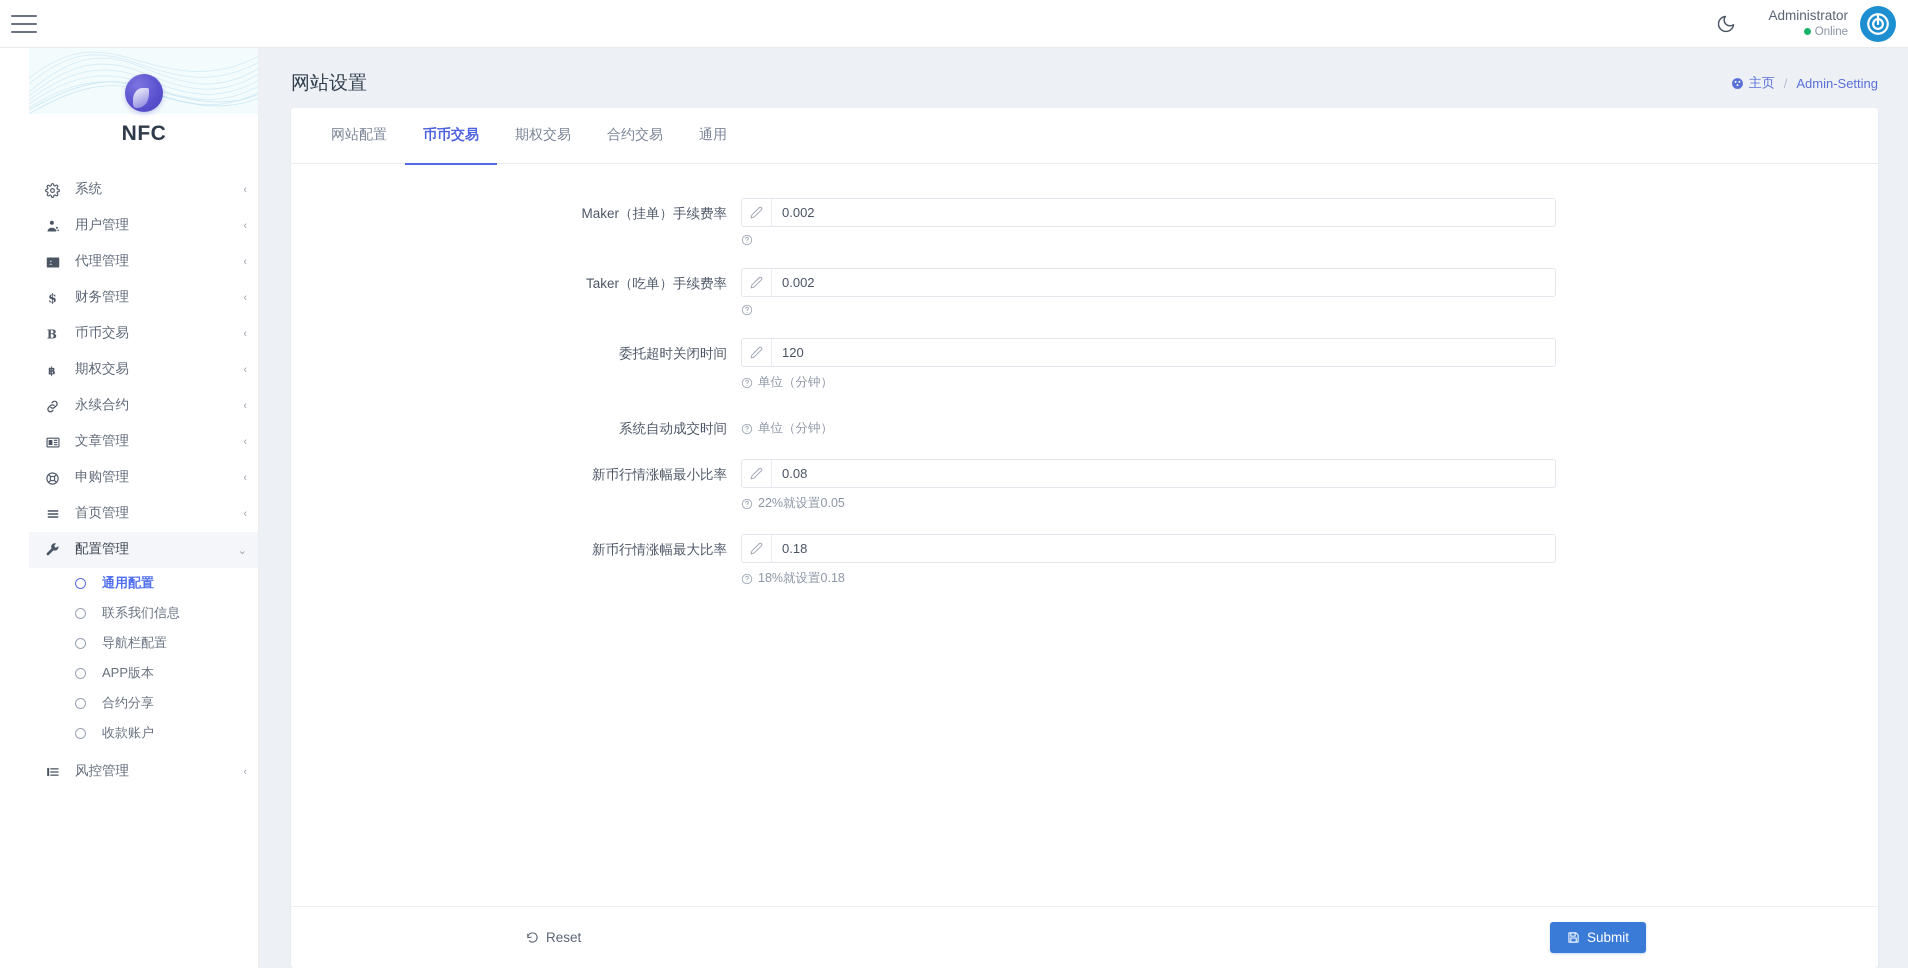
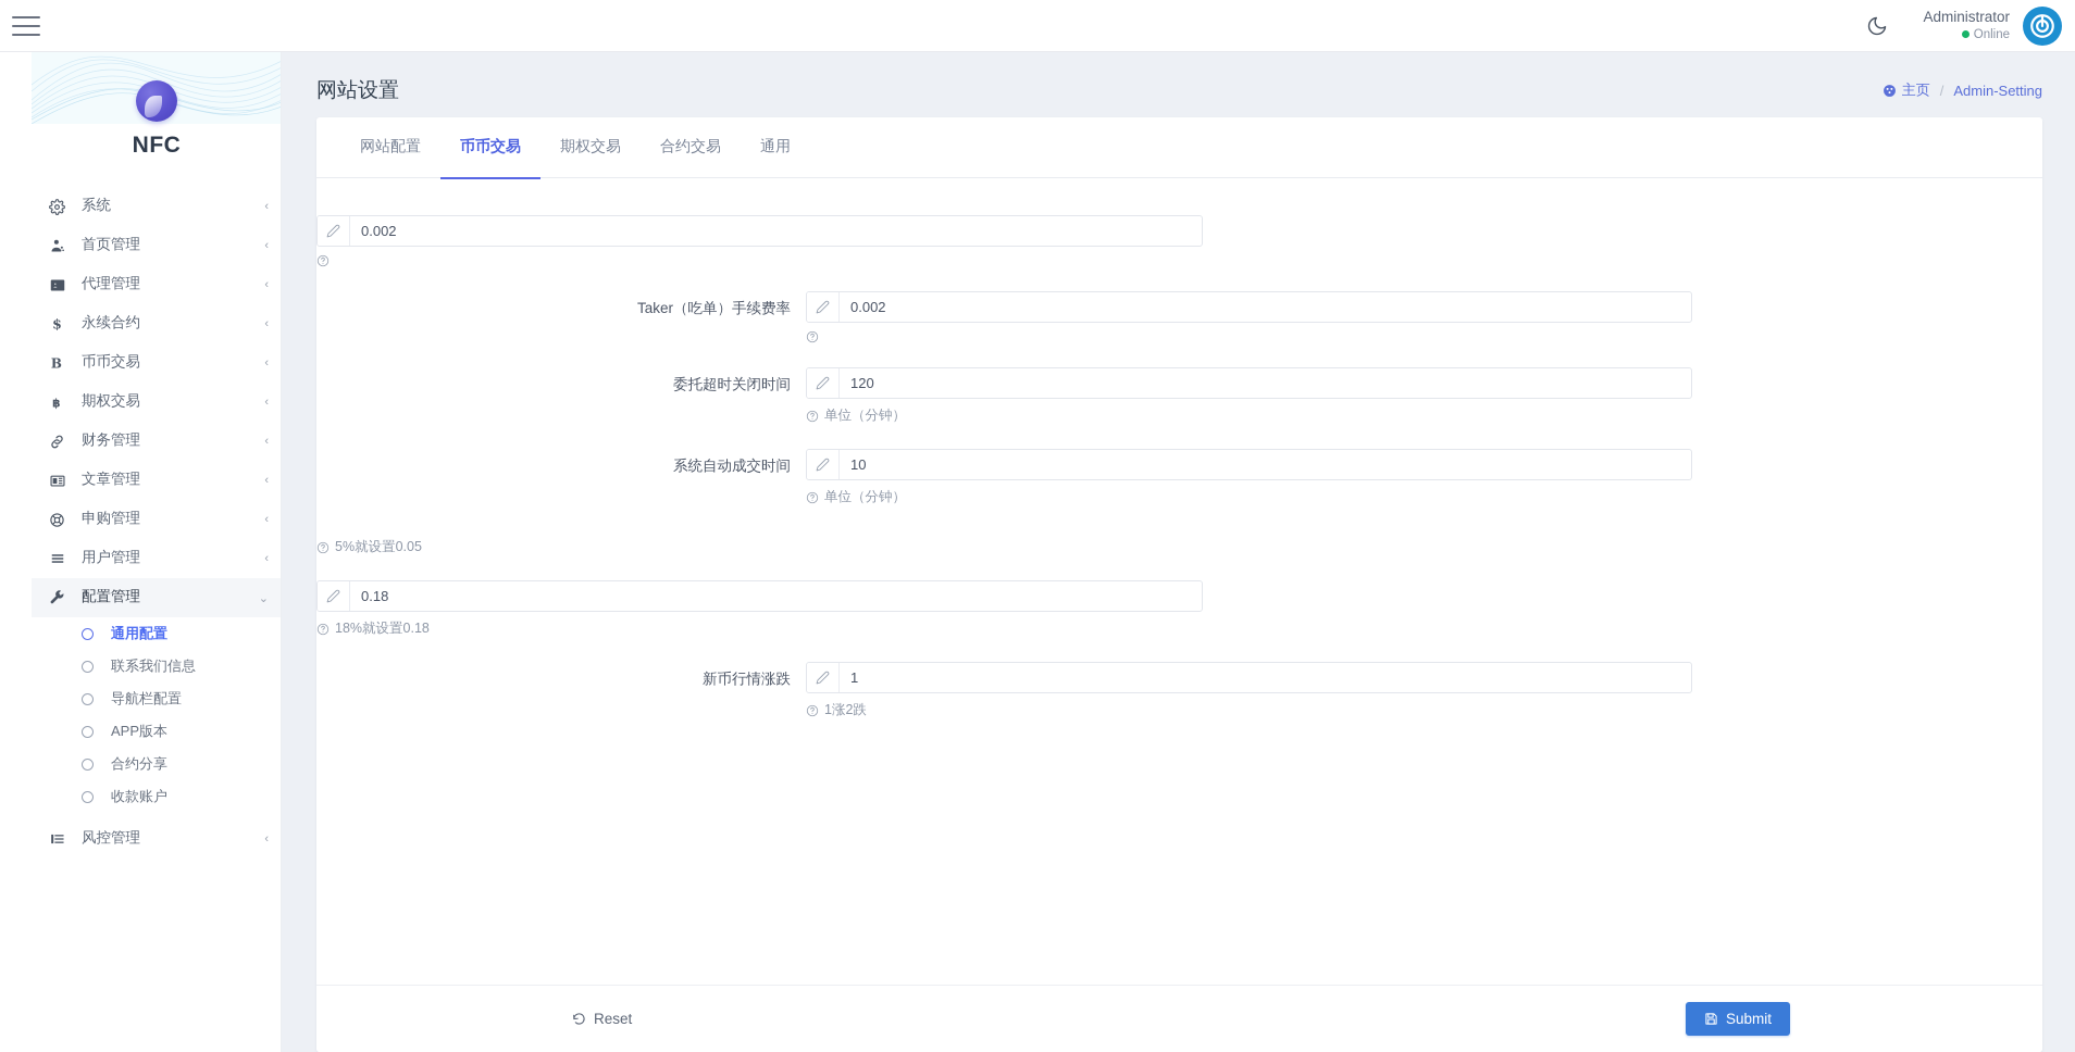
  Administrator
  Online
  NFC
  系统
  ‹
- 用户管理
+ 首页管理
  ‹
  代理管理
  ‹
  $
- 财务管理
+ 永续合约
  ‹
  B
  币币交易
  ‹
  ฿
  期权交易
  ‹
- 永续合约
+ 财务管理
  ‹
  文章管理
  ‹
  申购管理
  ‹
- 首页管理
+ 用户管理
  ‹
  配置管理
  ⌄
  通用配置
  联系我们信息
  导航栏配置
  APP版本
  合约分享
  收款账户
  风控管理
  ‹
  网站设置
  主页
  /
  Admin-Setting
  网站配置
  币币交易
  期权交易
  合约交易
  通用
- Maker（挂单）手续费率
  0.002
  Taker（吃单）手续费率
  0.002
  委托超时关闭时间
  120
  单位（分钟）
  系统自动成交时间
+ 10
  单位（分钟）
- 新币行情涨幅最小比率
- 0.08
- 22%就设置0.05
+ 5%就设置0.05
- 新币行情涨幅最大比率
  0.18
  18%就设置0.18
+ 新币行情涨跌
+ 1
+ 1涨2跌
  Reset
  Submit
